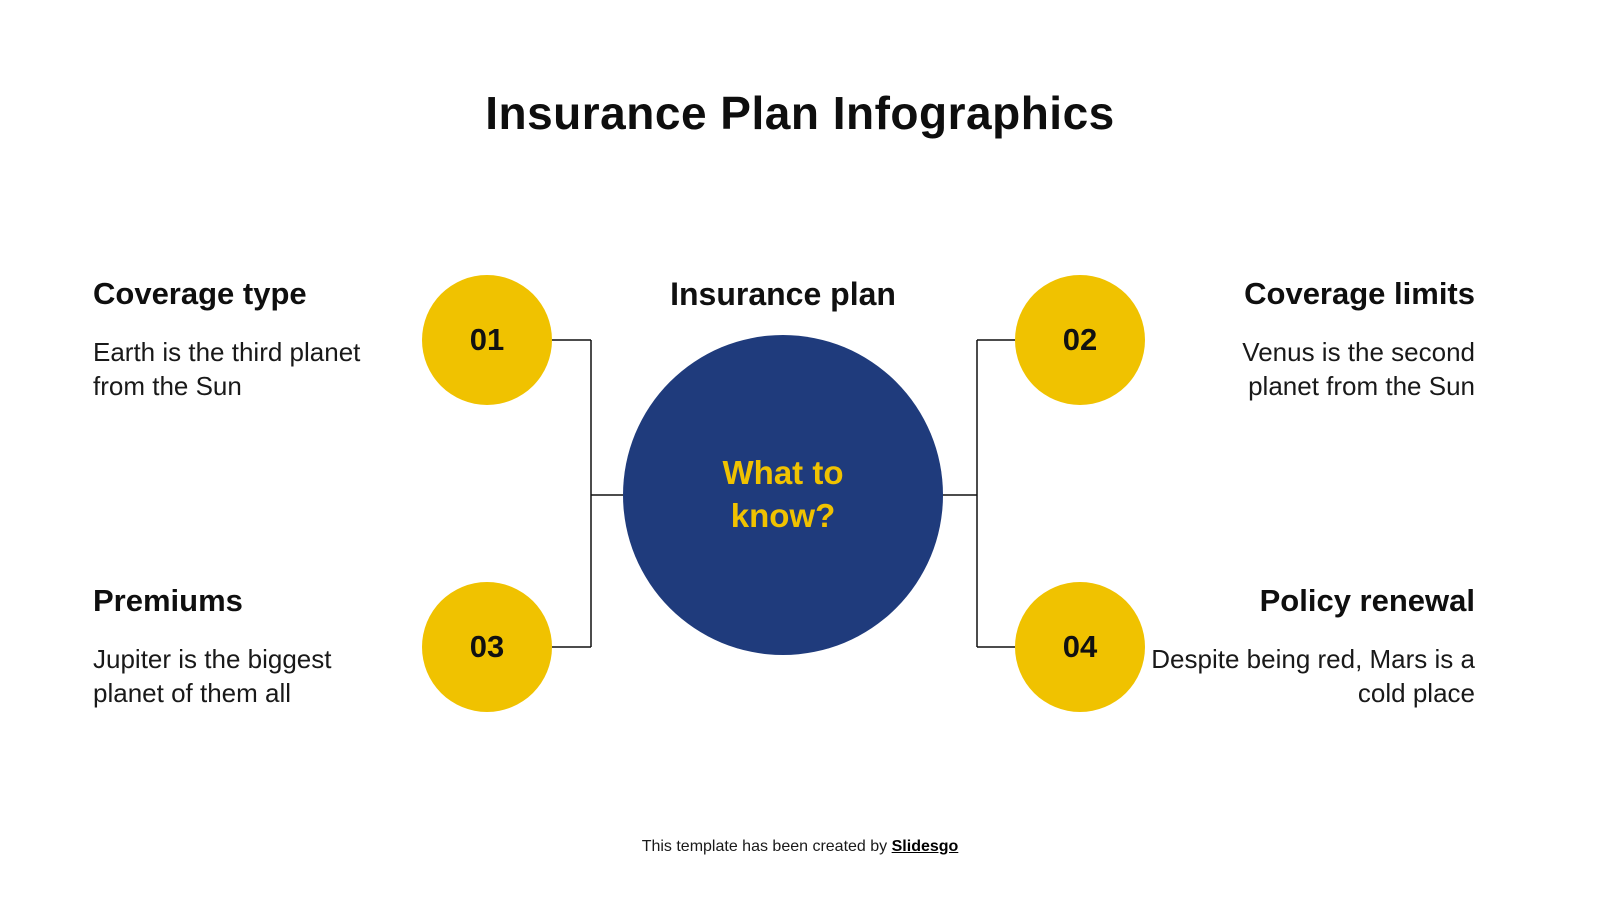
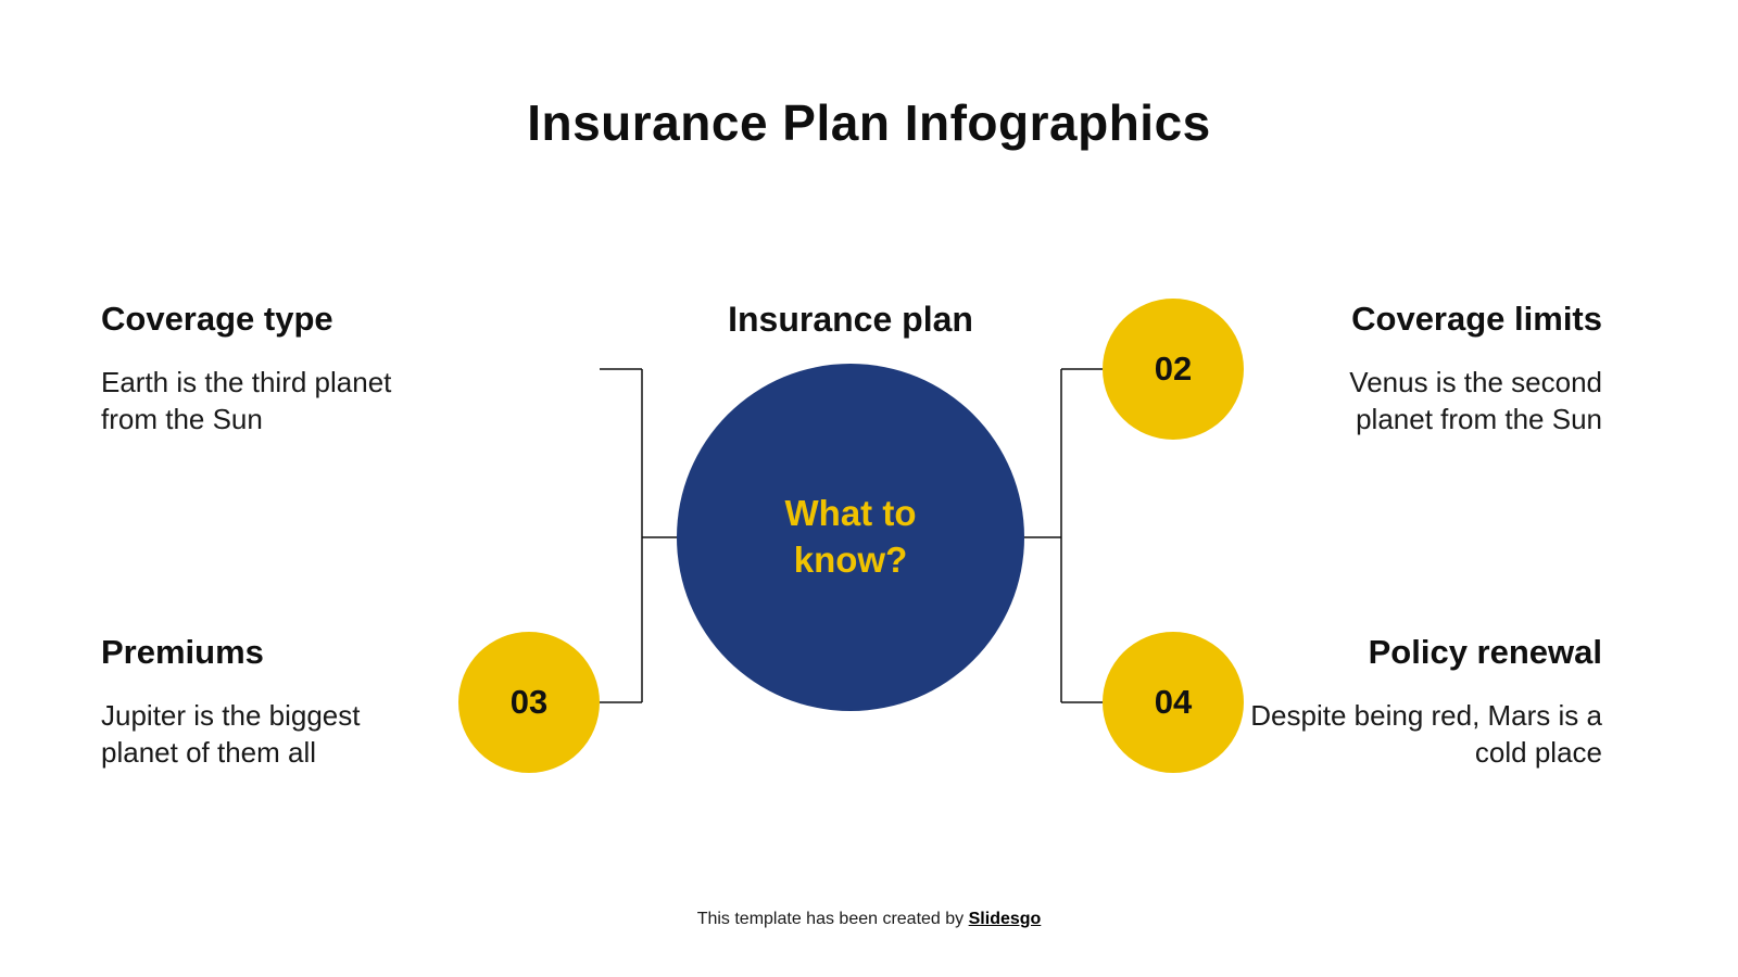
  Insurance Plan Infographics
  Insurance plan
  What to know?
- 01
  02
  03
  04
  Coverage type
  Earth is the third planet from the Sun
  Coverage limits
  Venus is the second planet from the Sun
  Premiums
  Jupiter is the biggest planet of them all
  Policy renewal
  Despite being red, Mars is a cold place
  This template has been created by Slidesgo
